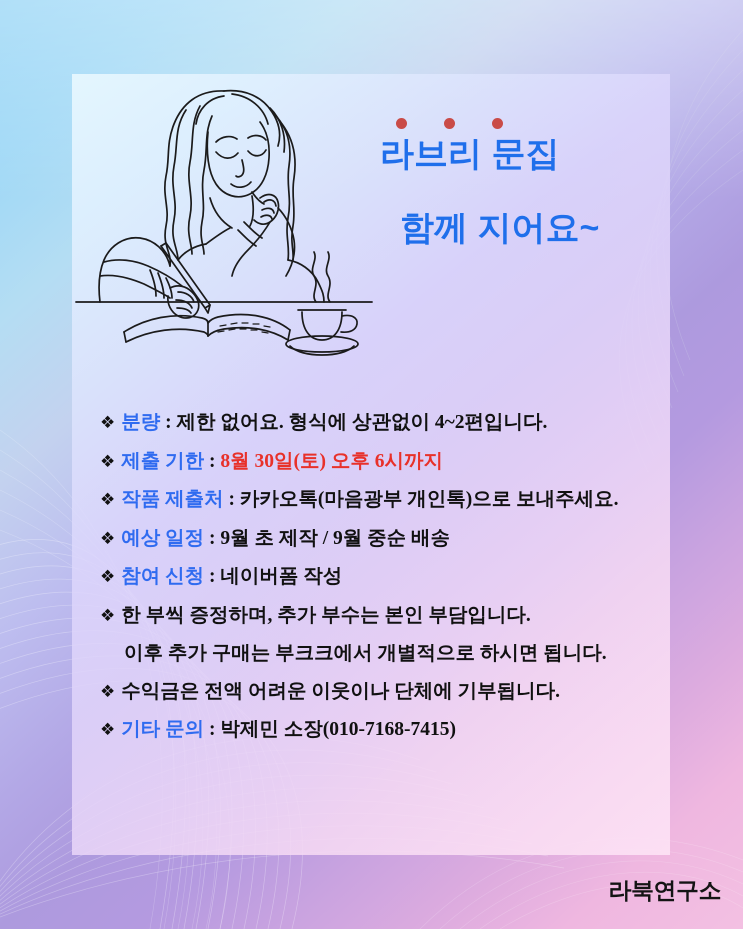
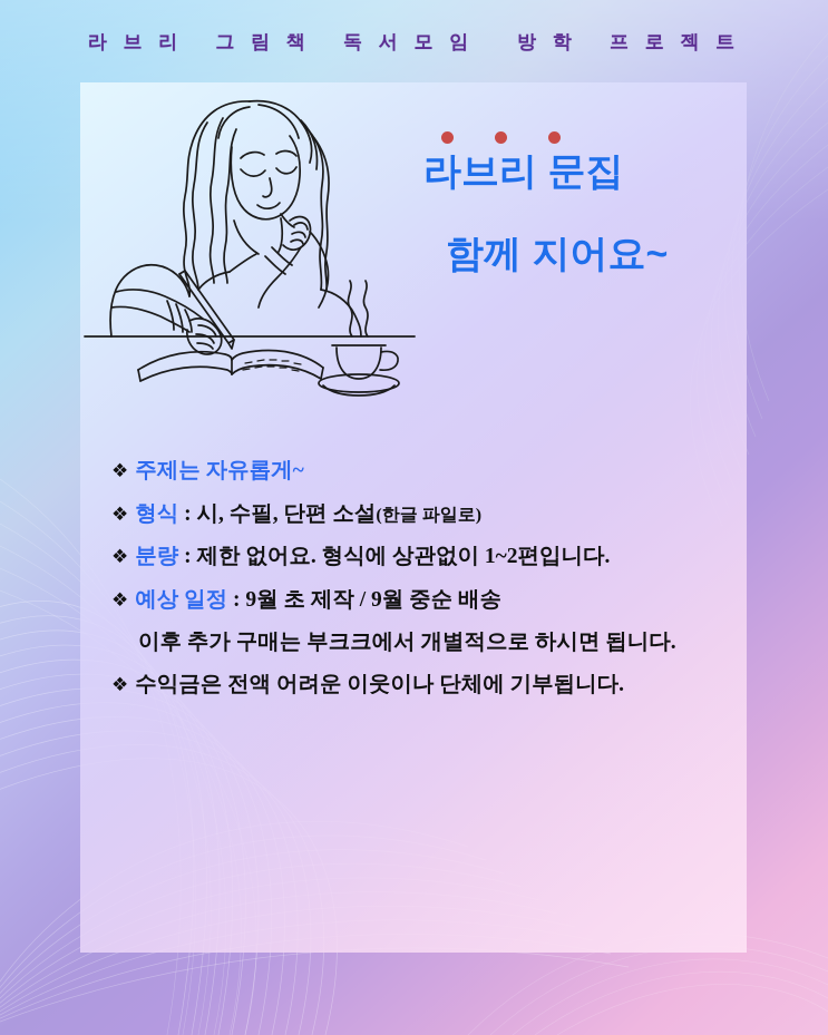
+ 라 브 리 그 림 책 독 서 모 임 방 학 프 로 젝 트
  라브리 문집
  함께 지어요~
+ ❖ 주제는 자유롭게~
+ ❖ 형식 : 시, 수필, 단편 소설(한글 파일로)
- ❖ 분량 : 제한 없어요. 형식에 상관없이 4~2편입니다.
+ ❖ 분량 : 제한 없어요. 형식에 상관없이 1~2편입니다.
- ❖ 제출 기한 : 8월 30일(토) 오후 6시까지
- ❖ 작품 제출처 : 카카오톡(마음광부 개인톡)으로 보내주세요.
  ❖ 예상 일정 : 9월 초 제작 / 9월 중순 배송
- ❖ 참여 신청 : 네이버폼 작성
- ❖ 한 부씩 증정하며, 추가 부수는 본인 부담입니다.
  이후 추가 구매는 부크크에서 개별적으로 하시면 됩니다.
  ❖ 수익금은 전액 어려운 이웃이나 단체에 기부됩니다.
- ❖ 기타 문의 : 박제민 소장(010-7168-7415)
- 라북연구소
